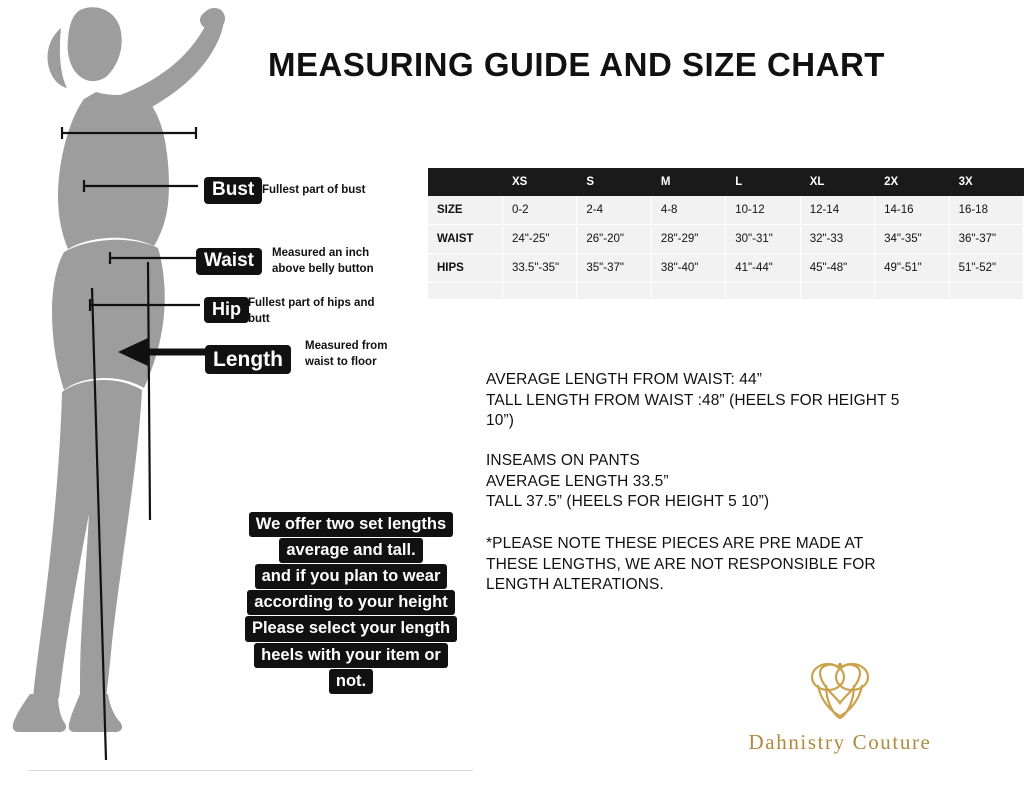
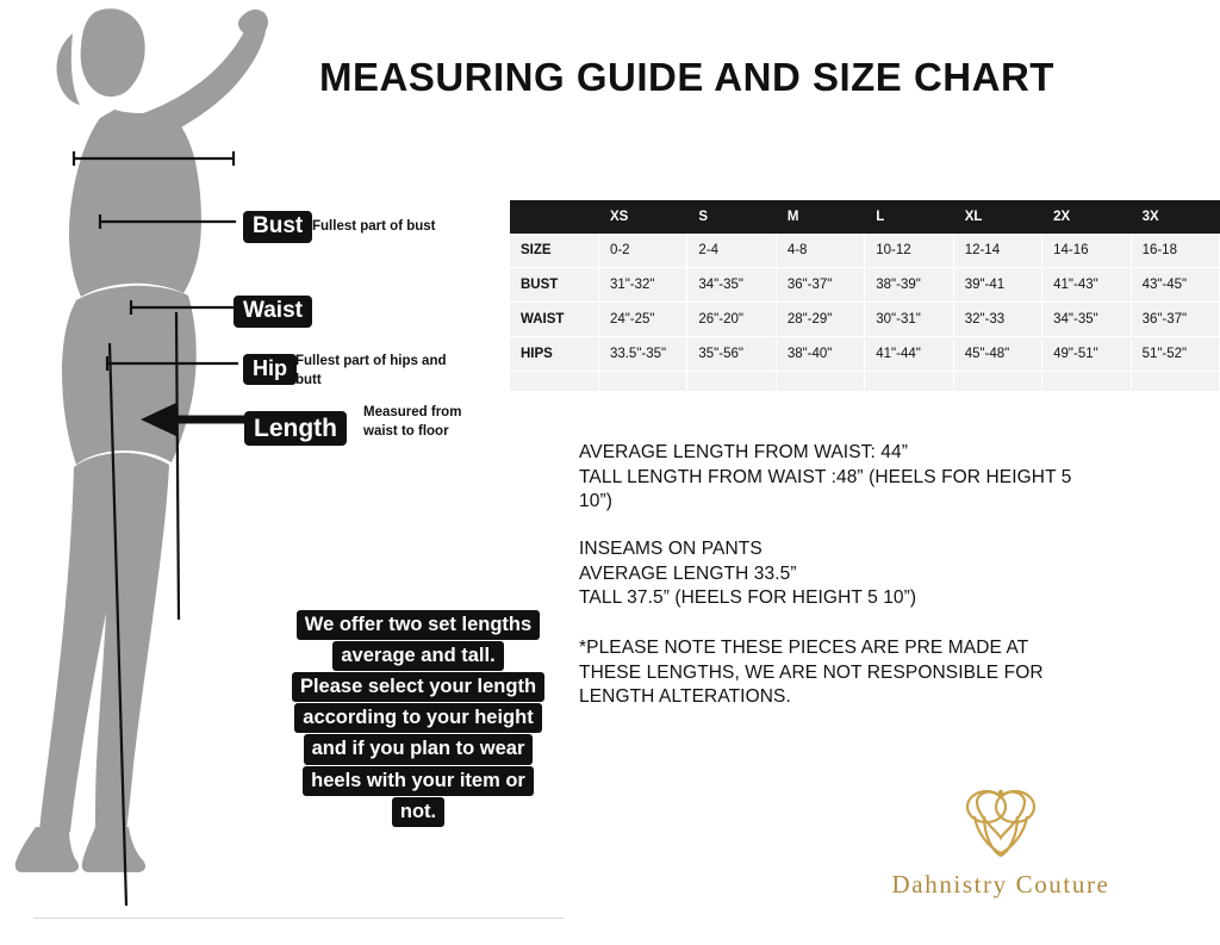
  MEASURING GUIDE AND SIZE CHART
  Bust
  Fullest part of bust
  Waist
- Measured an inch above belly button
  Hip
  Fullest part of hips and butt
  Length
  Measured from waist to floor
  We offer two set lengths
  average and tall.
- and if you plan to wear
+ Please select your length
  according to your height
- Please select your length
+ and if you plan to wear
  heels with your item or
  not.
  	XS	S	M	L	XL	2X	3X
  SIZE	0-2	2-4	4-8	10-12	12-14	14-16	16-18
+ BUST	31"-32"	34"-35"	36"-37"	38"-39"	39"-41	41"-43"	43"-45"
  WAIST	24"-25"	26"-20"	28"-29"	30"-31"	32"-33	34"-35"	36"-37"
- HIPS	33.5"-35"	35"-37"	38"-40"	41"-44"	45"-48"	49"-51"	51"-52"
+ HIPS	33.5"-35"	35"-56"	38"-40"	41"-44"	45"-48"	49"-51"	51"-52"
  AVERAGE LENGTH FROM WAIST: 44”
  TALL LENGTH FROM WAIST :48” (HEELS FOR HEIGHT 5 10”)
  INSEAMS ON PANTS
  AVERAGE LENGTH 33.5”
  TALL 37.5” (HEELS FOR HEIGHT 5 10”)
  *PLEASE NOTE THESE PIECES ARE PRE MADE AT THESE LENGTHS, WE ARE NOT RESPONSIBLE FOR LENGTH ALTERATIONS.
  Dahnistry Couture
